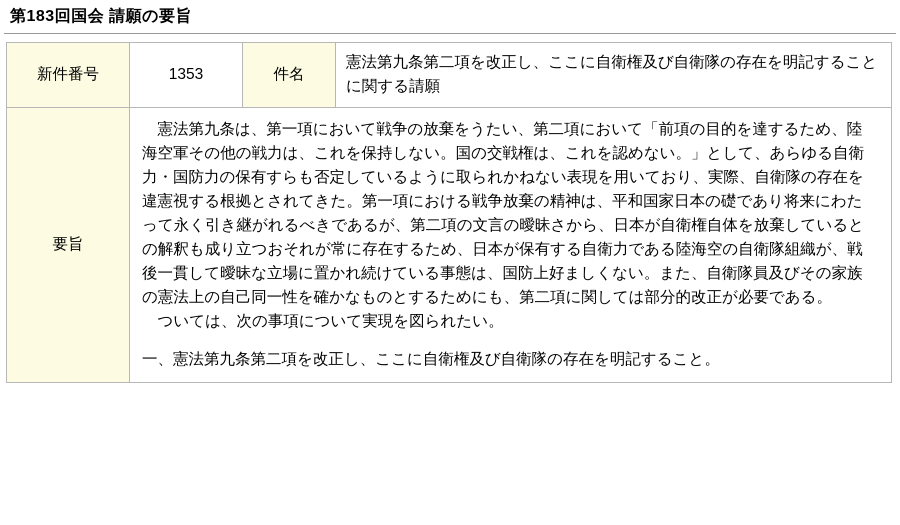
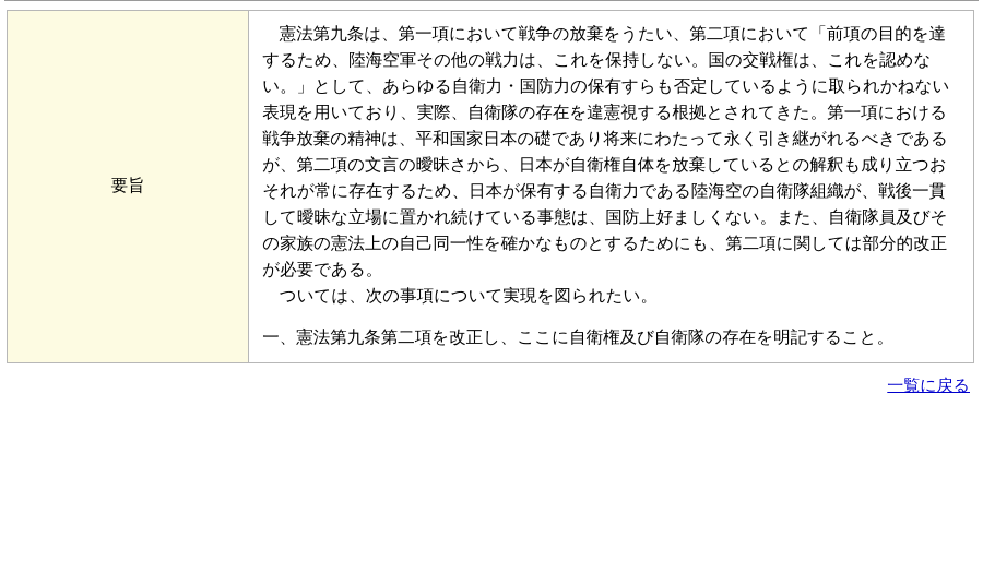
- 第183回国会 請願の要旨
- 新件番号	1353	件名	憲法第九条第二項を改正し、ここに自衛権及び自衛隊の存在を明記することに関する請願
  要旨	憲法第九条は、第一項において戦争の放棄をうたい、第二項において「前項の目的を達するため、陸海空軍その他の戦力は、これを保持しない。国の交戦権は、これを認めない。」として、あらゆる自衛力・国防力の保有すらも否定しているように取られかねない表現を用いており、実際、自衛隊の存在を違憲視する根拠とされてきた。第一項における戦争放棄の精神は、平和国家日本の礎であり将来にわたって永く引き継がれるべきであるが、第二項の文言の曖昧さから、日本が自衛権自体を放棄しているとの解釈も成り立つおそれが常に存在するため、日本が保有する自衛力である陸海空の自衛隊組織が、戦後一貫して曖昧な立場に置かれ続けている事態は、国防上好ましくない。また、自衛隊員及びその家族の憲法上の自己同一性を確かなものとするためにも、第二項に関しては部分的改正が必要である。 ついては、次の事項について実現を図られたい。 一、憲法第九条第二項を改正し、ここに自衛権及び自衛隊の存在を明記すること。
+ 一覧に戻る
